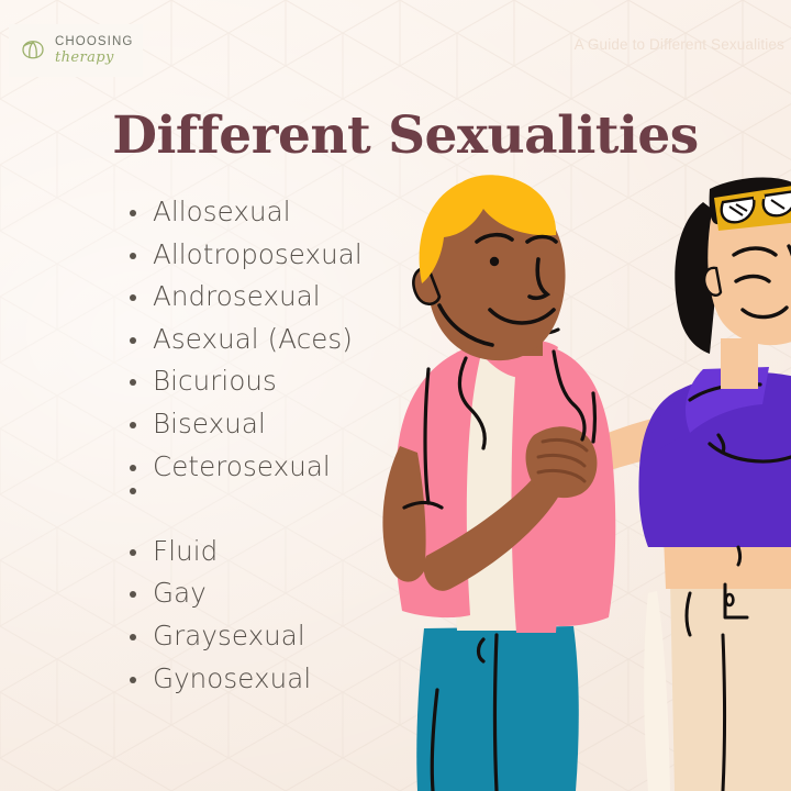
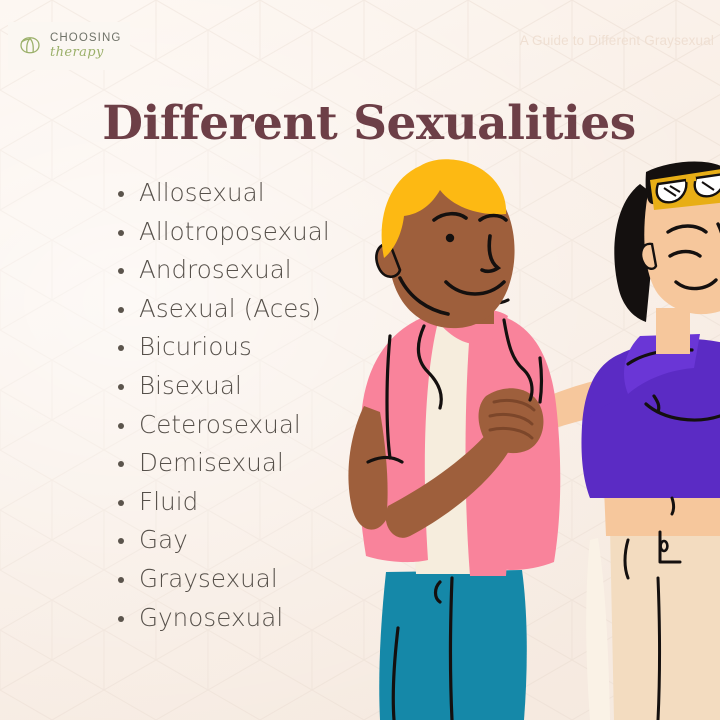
  CHOOSING
  therapy
- A Guide to Different Sexualities
+ A Guide to Different Graysexual
  Different Sexualities
  Allosexual
  Allotroposexual
  Androsexual
  Asexual (Aces)
  Bicurious
  Bisexual
  Ceterosexual
+ Demisexual
  Fluid
  Gay
  Graysexual
  Gynosexual
